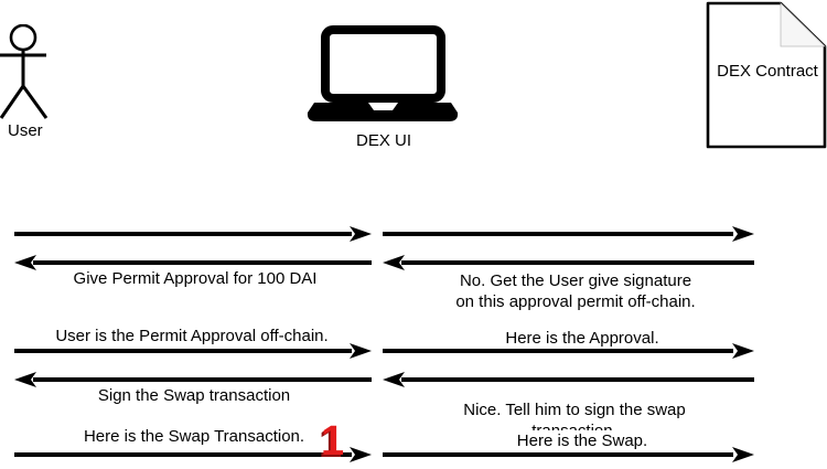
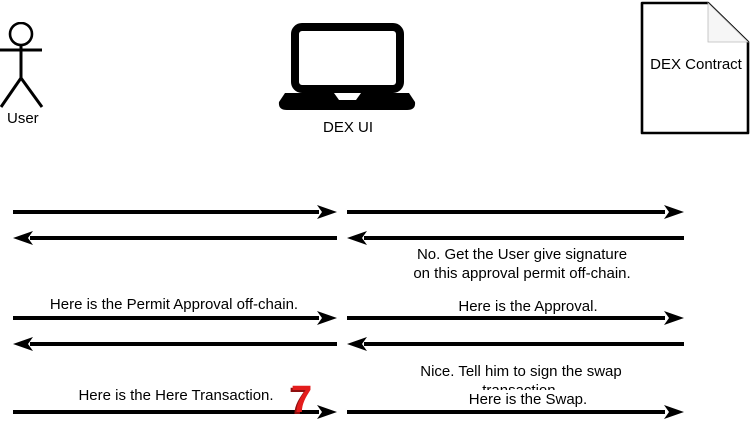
  User
  DEX UI
  DEX Contract
- Give Permit Approval for 100 DAI
  No. Get the User give signature
  on this approval permit off-chain.
- User is the Permit Approval off-chain.
+ Here is the Permit Approval off-chain.
  Here is the Approval.
- Sign the Swap transaction
- Here is the Swap Transaction.
+ Here is the Here Transaction.
  Here is the Swap.
- 1
+ 7
